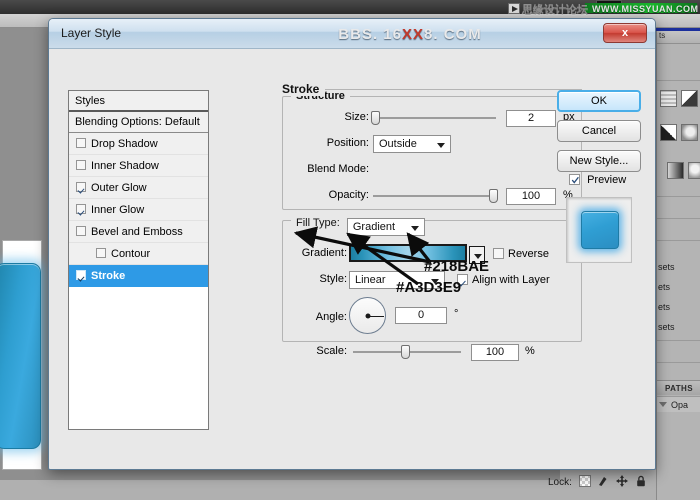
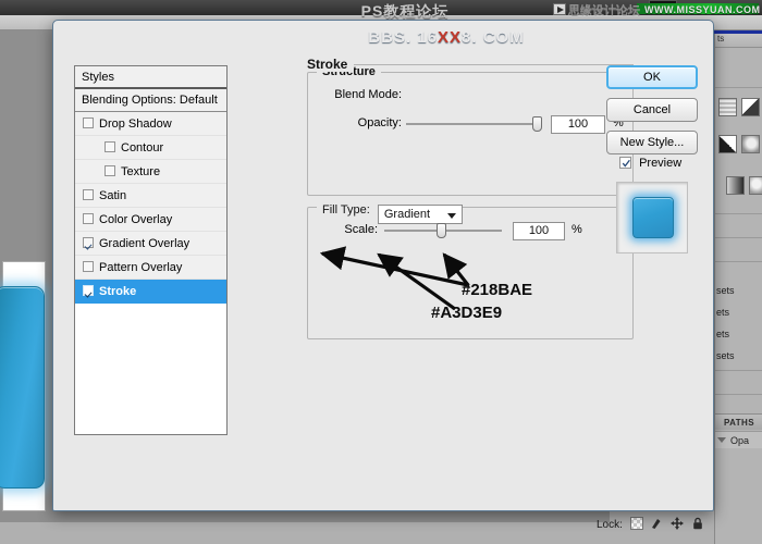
  ts
  sets
  ets
  ets
  sets
  PATHS
  Opa
  Lock:
+ PS教程论坛
  思缘设计论坛
  WWW.MISSYUAN.COM
- Layer Style
- x
  Styles
  Blending Options: Default
  Drop Shadow
- Inner Shadow
- Outer Glow
- Inner Glow
- Bevel and Emboss
  Contour
+ Texture
+ Satin
+ Color Overlay
+ Gradient Overlay
+ Pattern Overlay
  Stroke
  Stroke
  Structure
- Size:
- 2
- px
- Position:
- Outside
  Blend Mode:
  Opacity:
  100
  %
  Fill Type: Gradient
- Gradient:
- Reverse
- Style:
- Linear
- Align with Layer
- Angle:
- 0
- °
  Scale:
  100
  %
  OK
  Cancel
  New Style...
  Preview
  #218BAE
  #A3D3E9
  BBS. 16XX8. COM
